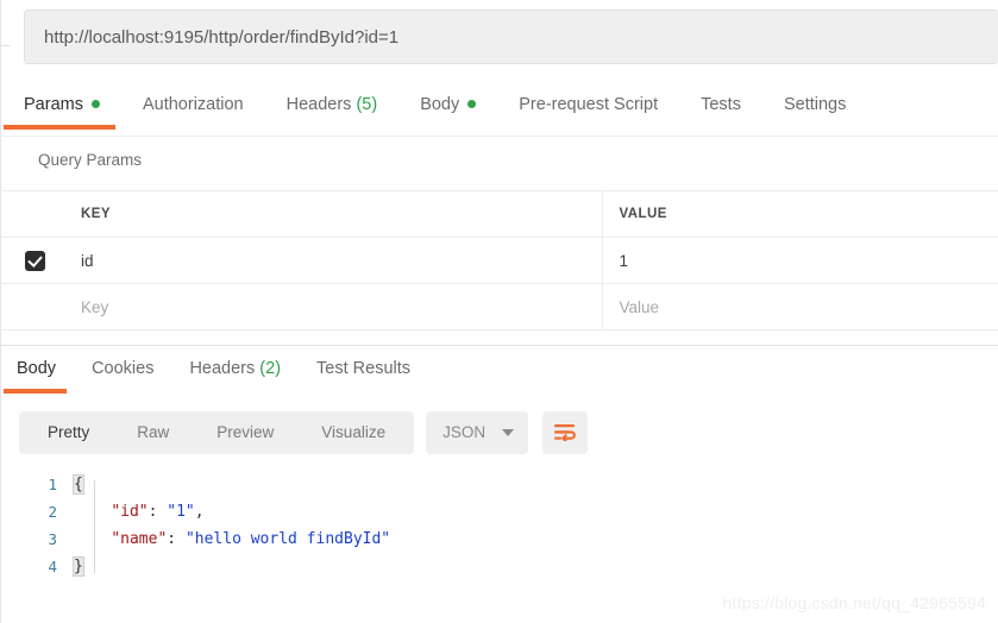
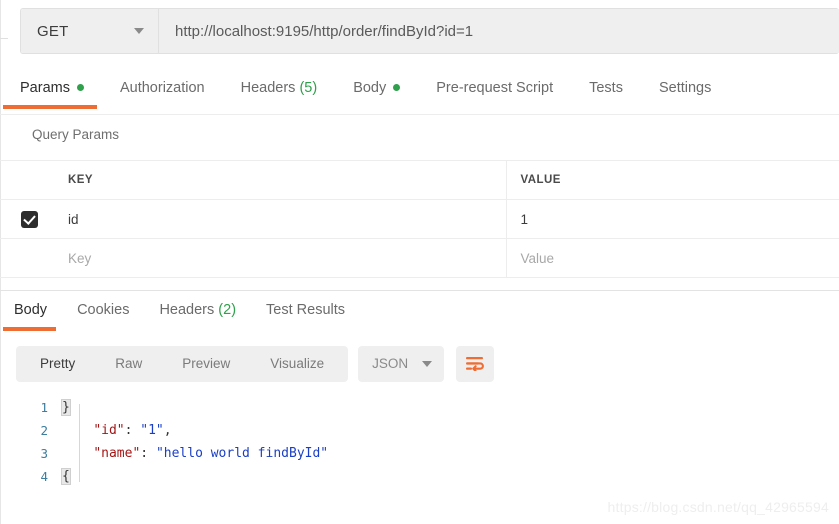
+ GET
  http://localhost:9195/http/order/findById?id=1
  Params
  Authorization
  Headers (5)
  Body
  Pre-request Script
  Tests
  Settings
  Query Params
  	KEY	VALUE
  	id	1
  	Key	Value
  Body
  Cookies
  Headers (2)
  Test Results
  Pretty
  Raw
  Preview
  Visualize
  JSON
  1
- {
+ }
  2
  "id": "1",
  3
  "name": "hello world findById"
  4
- }
+ {
